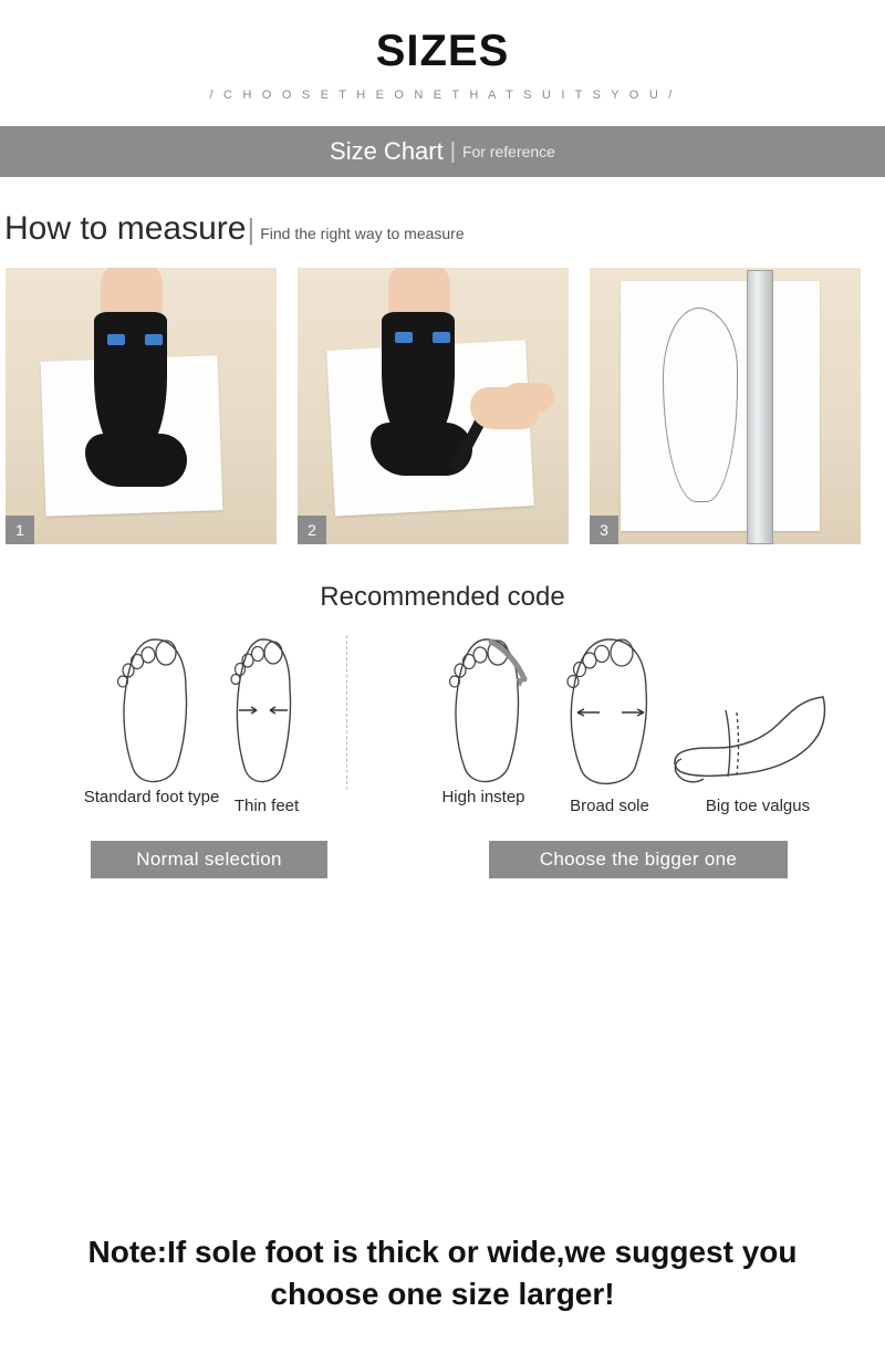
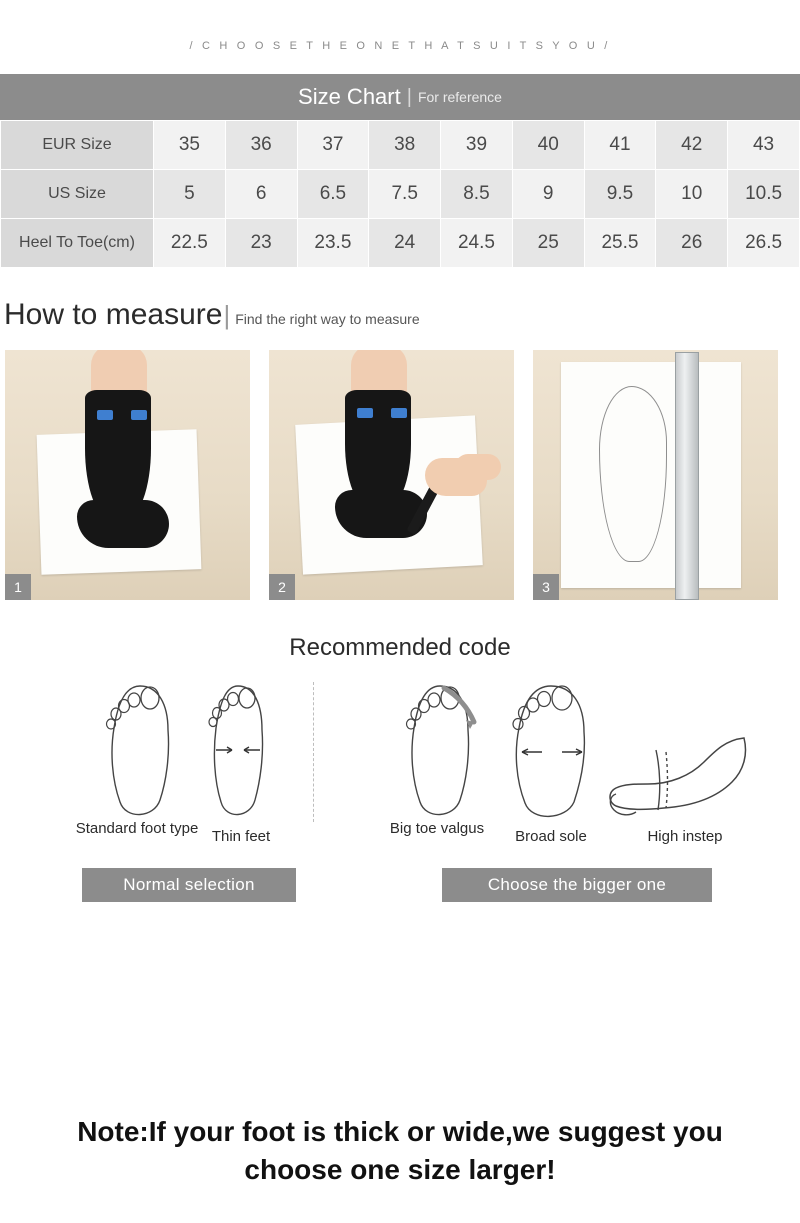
- SIZES
  / C H O O S E T H E O N E T H A T S U I T S Y O U /
  Size Chart
  |
  For reference
+ EUR Size	35	36	37	38	39	40	41	42	43
+ US Size	5	6	6.5	7.5	8.5	9	9.5	10	10.5
+ Heel To Toe(cm)	22.5	23	23.5	24	24.5	25	25.5	26	26.5
  How to measure
  |
  Find the right way to measure
  1
  2
  3
  Recommended code
  Standard foot type
  Thin feet
- High instep
+ Big toe valgus
  Broad sole
- Big toe valgus
+ High instep
  Normal selection
  Choose the bigger one
- Note:If sole foot is thick or wide,we suggest you
+ Note:If your foot is thick or wide,we suggest you
  choose one size larger!
